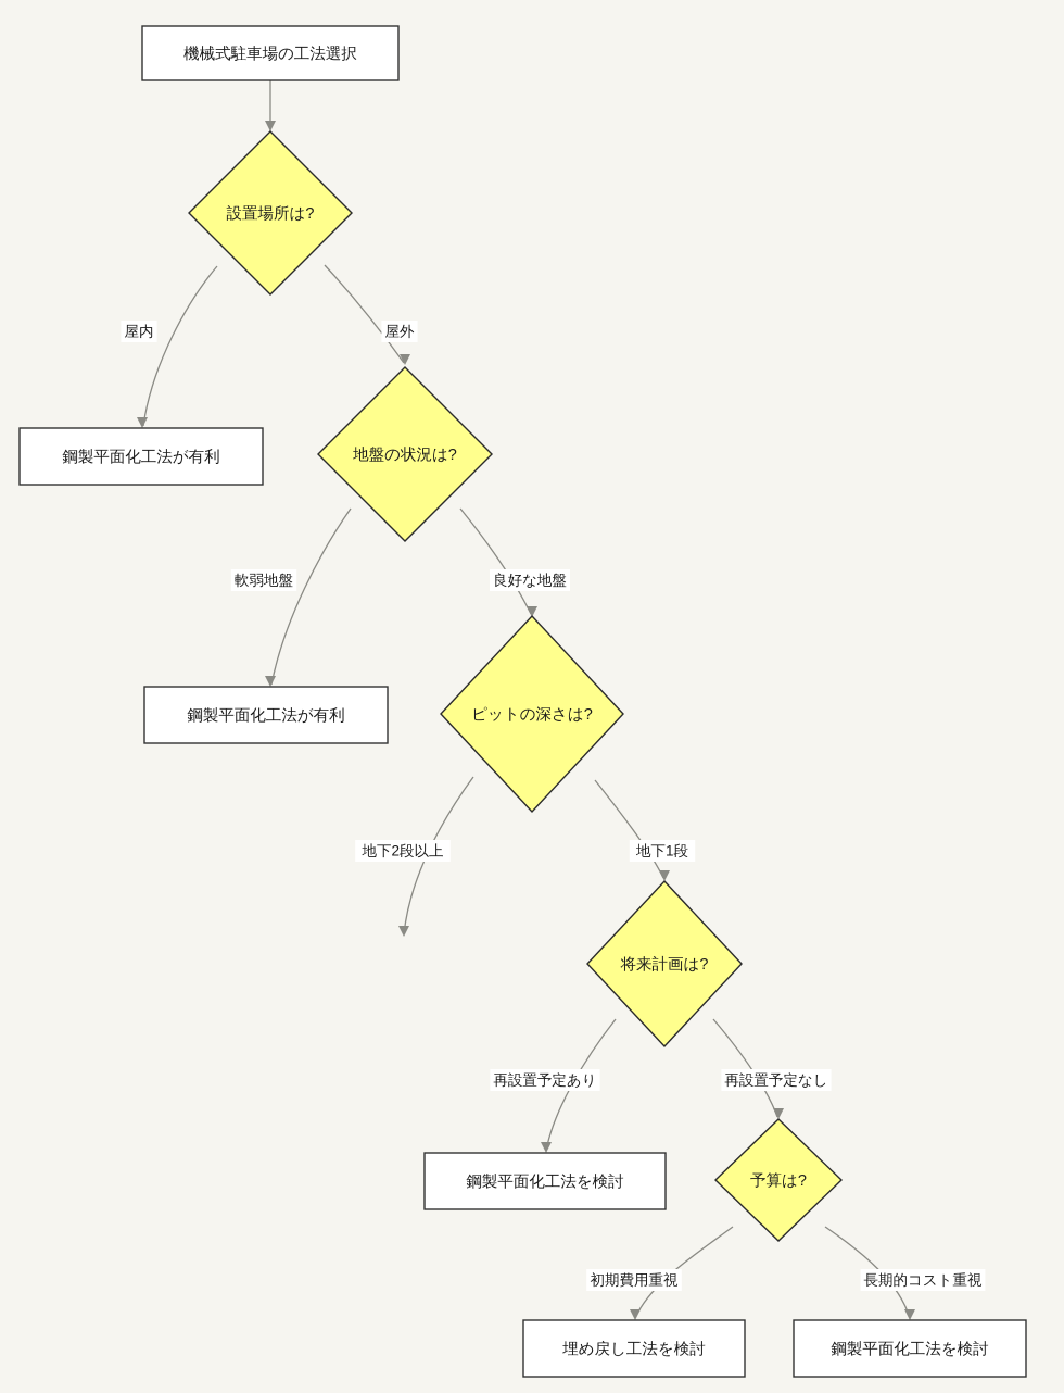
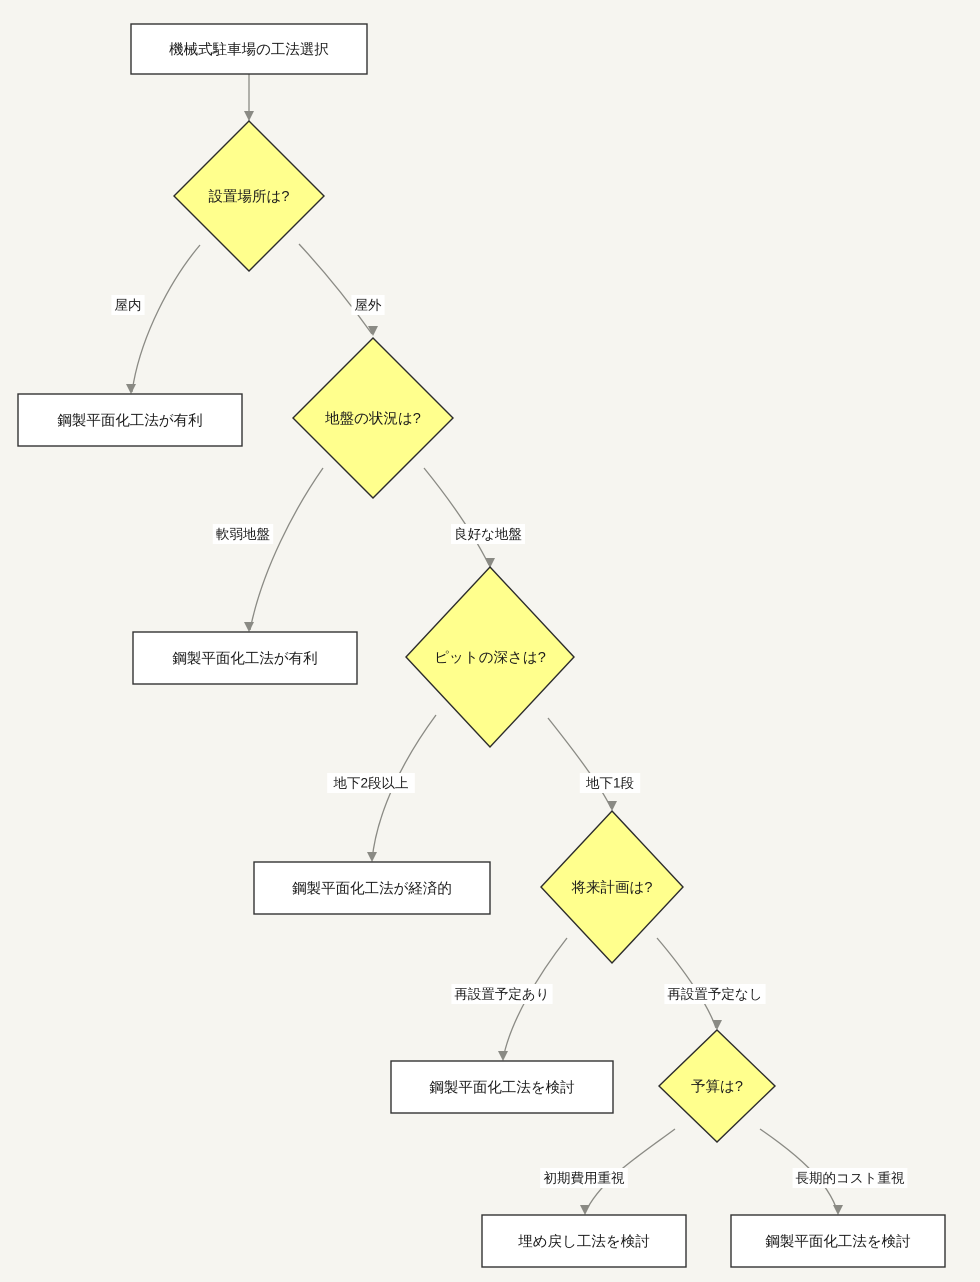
  機械式駐車場の工法選択
  設置場所は?
  鋼製平面化工法が有利
  地盤の状況は?
  鋼製平面化工法が有利
  ピットの深さは?
+ 鋼製平面化工法が経済的
  将来計画は?
  鋼製平面化工法を検討
  予算は?
  埋め戻し工法を検討
  鋼製平面化工法を検討
  屋内
  屋外
  軟弱地盤
  良好な地盤
  地下2段以上
  地下1段
  再設置予定あり
  再設置予定なし
  初期費用重視
  長期的コスト重視
